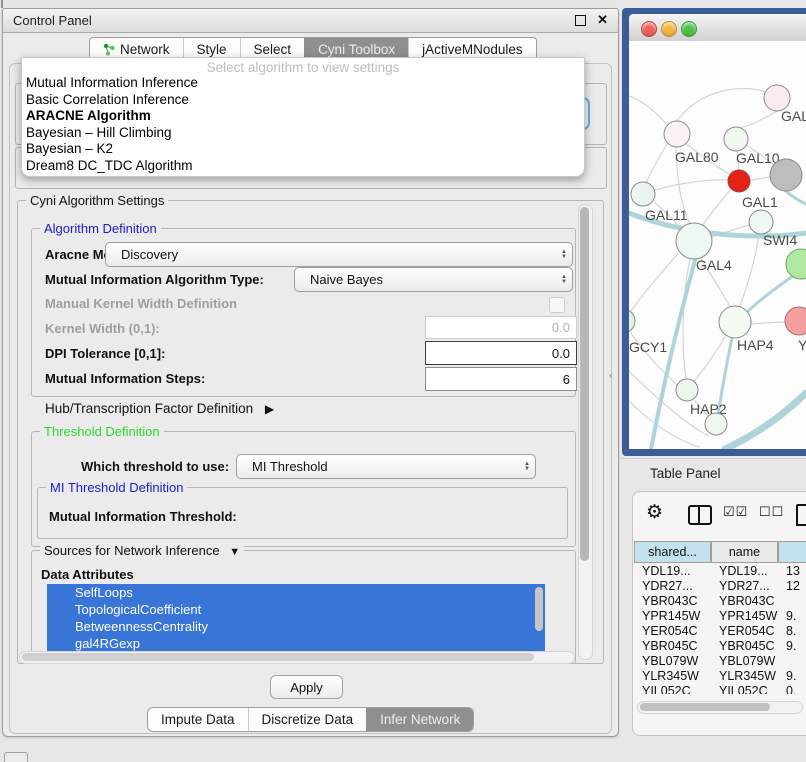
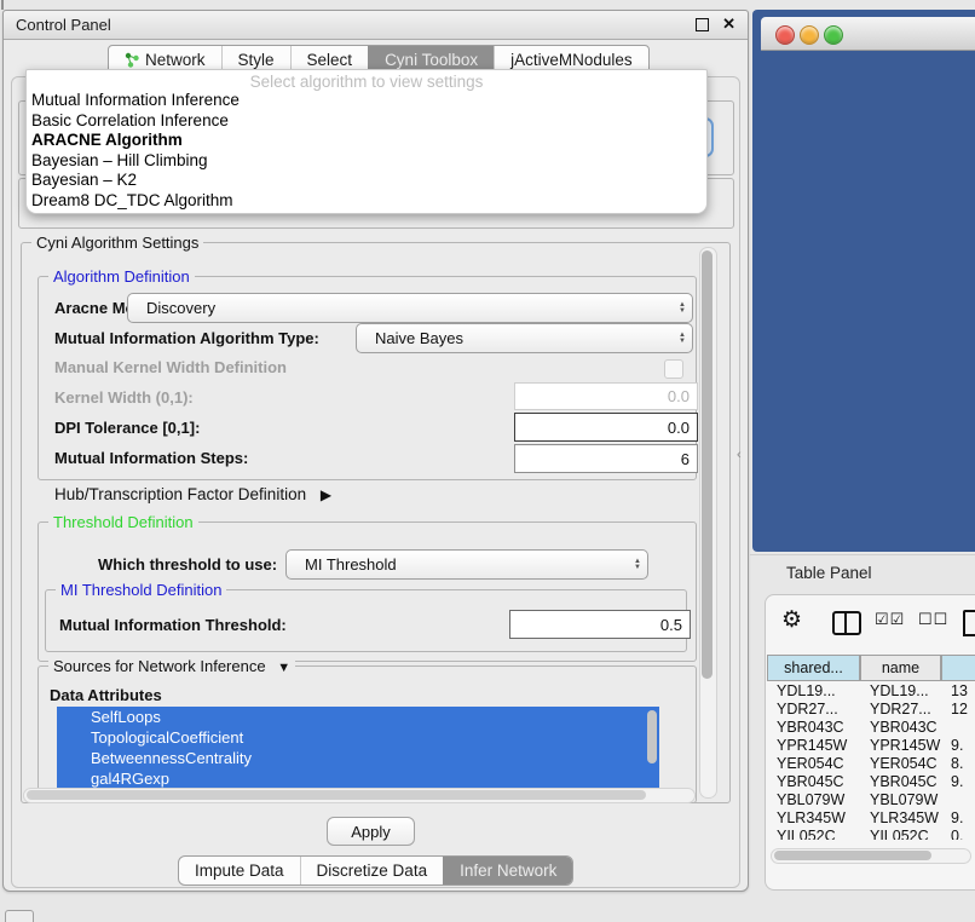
  Control Panel
  ✕
  Network
  Style
  Select
  Cyni Toolbox
  jActiveMNodules
  Select algorithm to view settings
  Mutual Information Inference
  Basic Correlation Inference
  ARACNE Algorithm
  Bayesian – Hill Climbing
  Bayesian – K2
  Dream8 DC_TDC Algorithm
  Cyni Algorithm Settings
  Algorithm Definition
  Discovery
  Mutual Information Algorithm Type:
  Naive Bayes
  Manual Kernel Width Definition
  Kernel Width (0,1):
  0.0
  DPI Tolerance [0,1]:
  0.0
  Mutual Information Steps:
  6
  Hub/Transcription Factor Definition ▶
  Threshold Definition
  Which threshold to use:
  MI Threshold
  MI Threshold Definition
  Mutual Information Threshold:
+ 0.5
  Sources for Network Inference ▼
  Data Attributes
  SelfLoops
  TopologicalCoefficient
  BetweennessCentrality
  gal4RGexp
  Apply
  Impute Data
  Discretize Data
  Infer Network
- GAL
- GAL80
- GAL10
- GAL1
- GAL11
- SWI4
- GAL4
- GCY1
- HAP4
- Y
- HAP2
  Table Panel
  ⚙
  ☑☑
  ☐☐
  YDL19...
  YDL19...
  13
  YDR27...
  YDR27...
  12
  YBR043C
  YBR043C
  YPR145W
  YPR145W
  9.
  YER054C
  YER054C
  8.
  YBR045C
  YBR045C
  9.
  YBL079W
  YBL079W
  YLR345W
  YLR345W
  9.
  YIL052C
  YIL052C
  0.
  shared...
  name
  ‹
